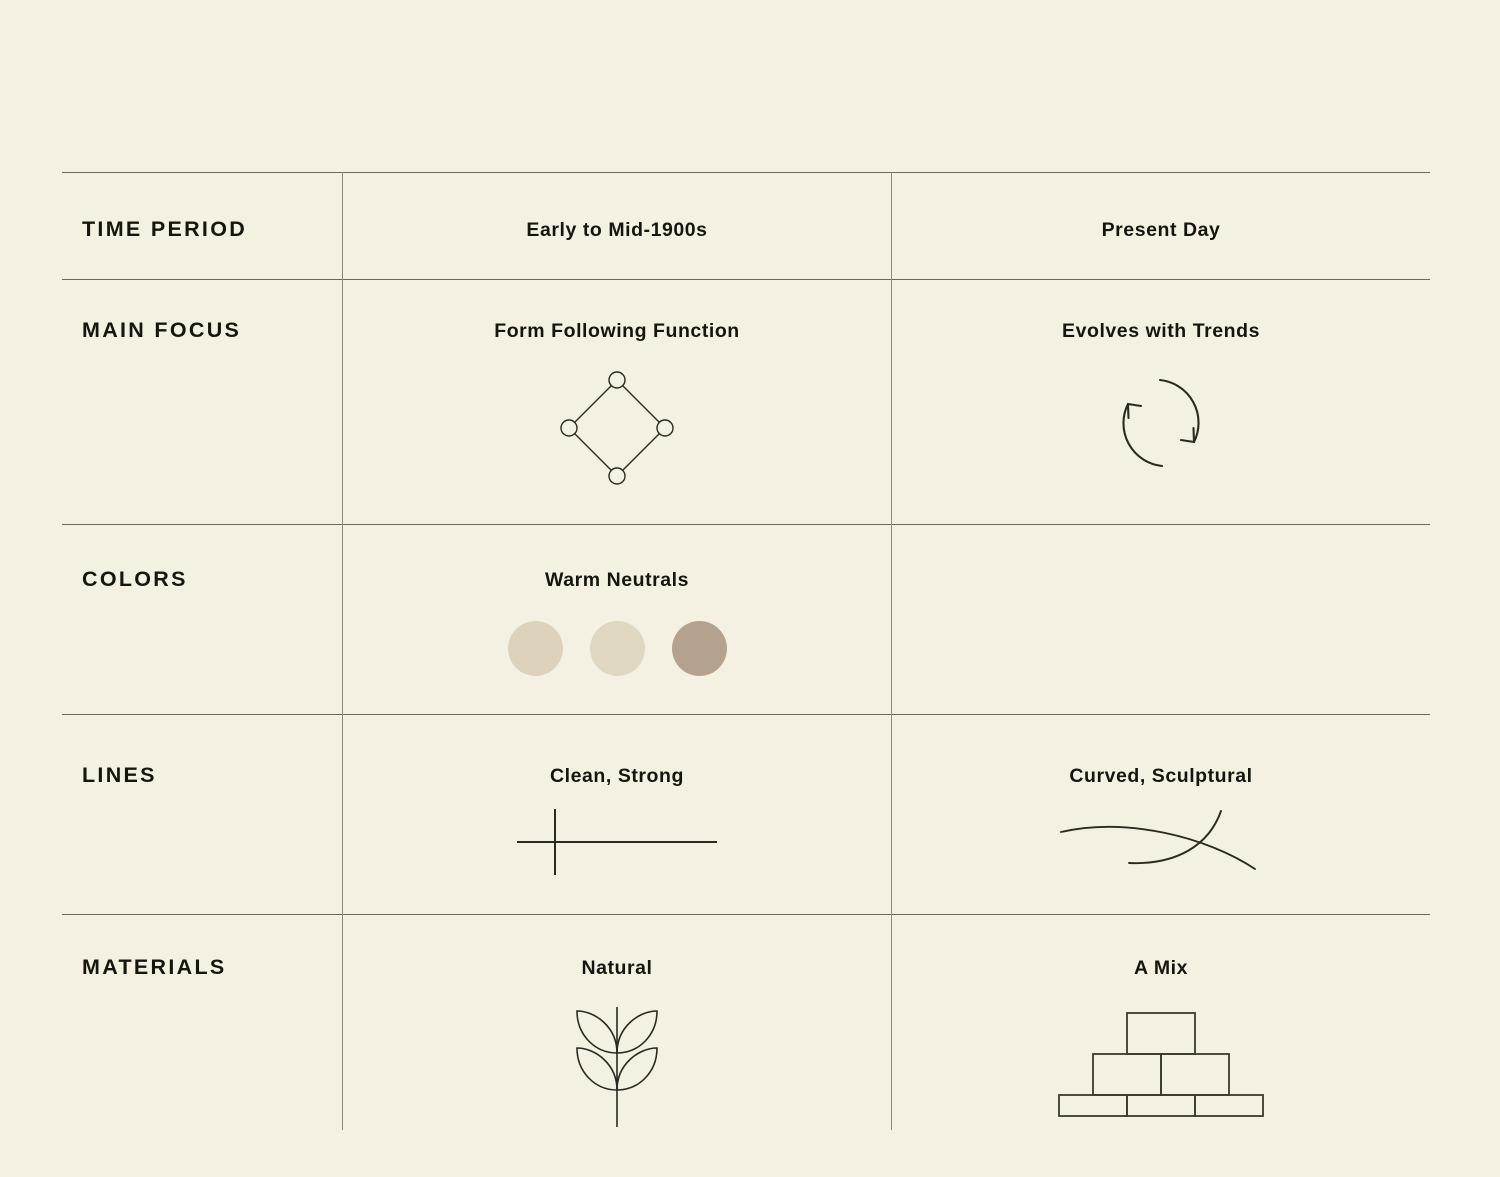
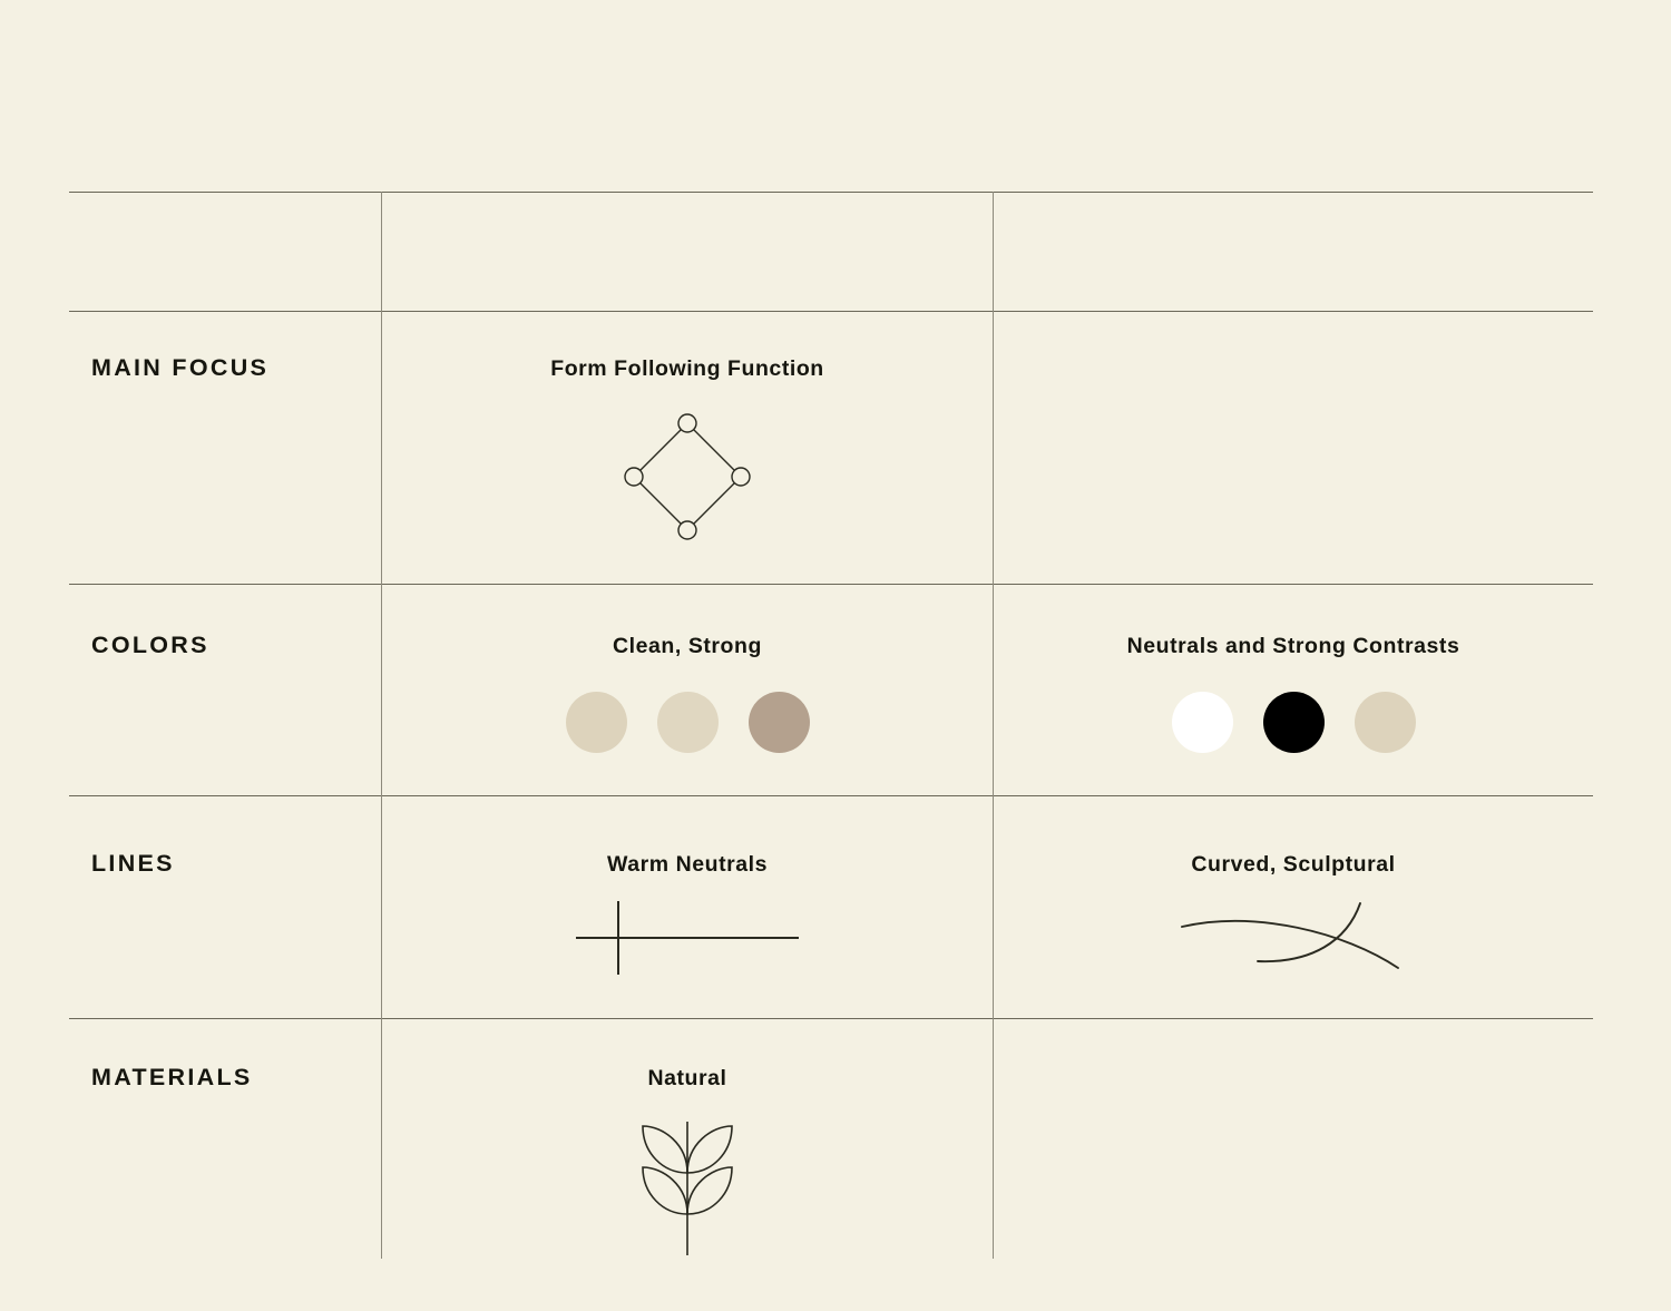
- TIME PERIOD
- Early to Mid-1900s
- Present Day
  MAIN FOCUS
  Form Following Function
- Evolves with Trends
  COLORS
- Warm Neutrals
+ Clean, Strong
+ Neutrals and Strong Contrasts
  LINES
- Clean, Strong
+ Warm Neutrals
  Curved, Sculptural
  MATERIALS
  Natural
- A Mix
